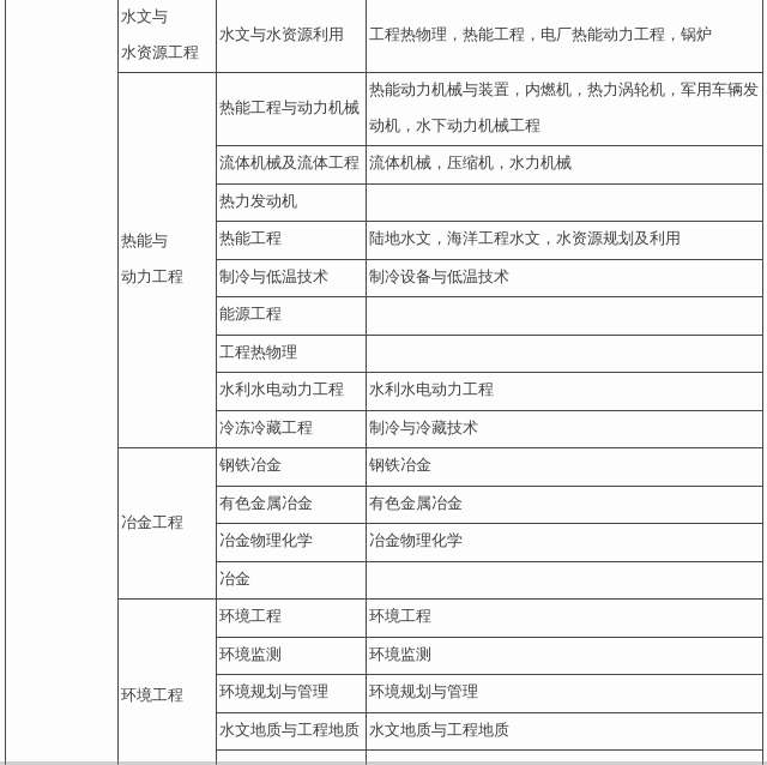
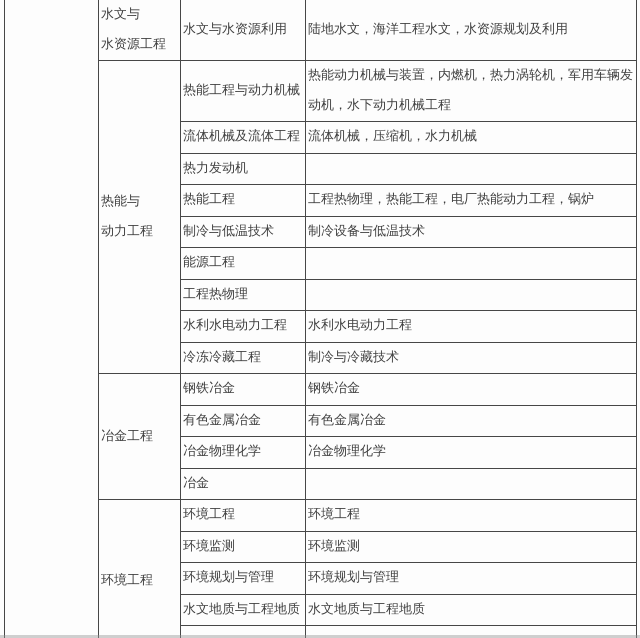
- 	水文与 水资源工程	水文与水资源利用	工程热物理，热能工程，电厂热能动力工程，锅炉
+ 	水文与 水资源工程	水文与水资源利用	陆地水文，海洋工程水文，水资源规划及利用
  热能与 动力工程	热能工程与动力机械	热能动力机械与装置，内燃机，热力涡轮机，军用车辆发动机，水下动力机械工程
  流体机械及流体工程	流体机械，压缩机，水力机械
  热力发动机
- 热能工程	陆地水文，海洋工程水文，水资源规划及利用
+ 热能工程	工程热物理，热能工程，电厂热能动力工程，锅炉
  制冷与低温技术	制冷设备与低温技术
  能源工程
  工程热物理
  水利水电动力工程	水利水电动力工程
  冷冻冷藏工程	制冷与冷藏技术
  冶金工程	钢铁冶金	钢铁冶金
  有色金属冶金	有色金属冶金
  冶金物理化学	冶金物理化学
  冶金
  环境工程	环境工程	环境工程
  环境监测	环境监测
  环境规划与管理	环境规划与管理
  水文地质与工程地质	水文地质与工程地质
